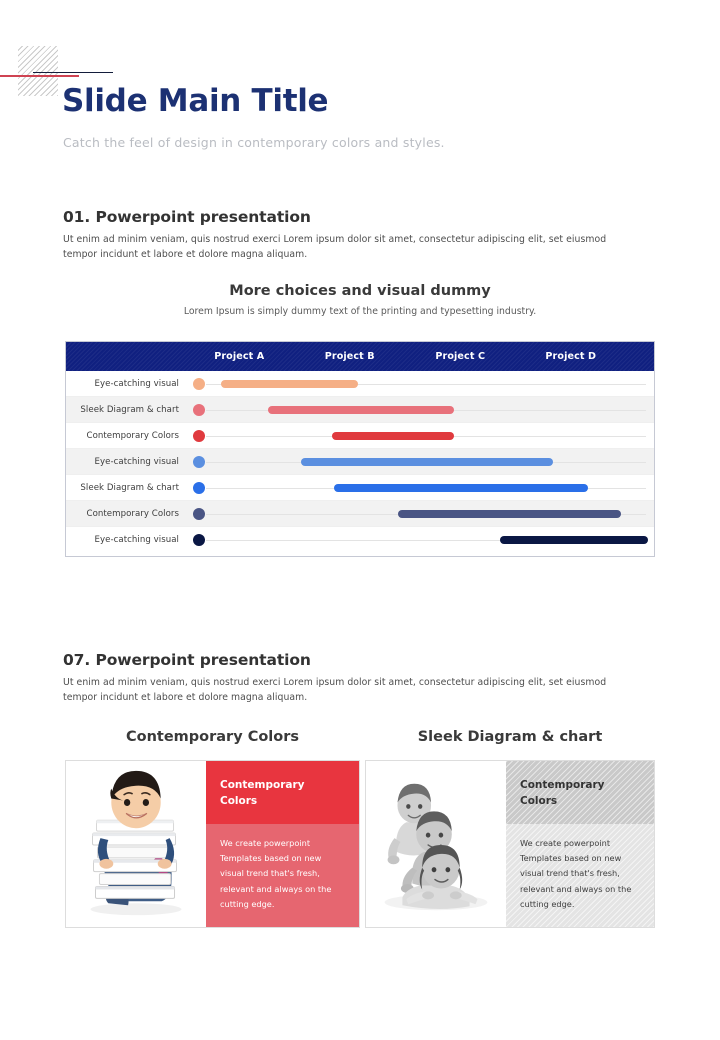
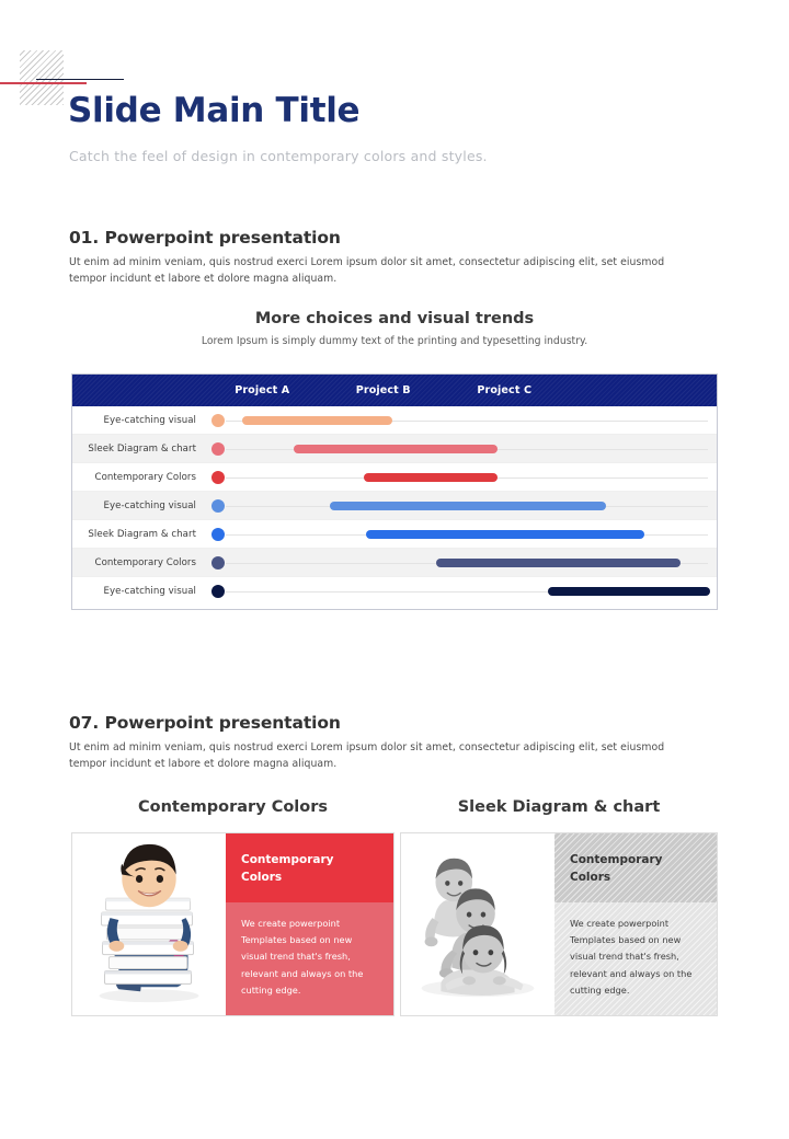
  Slide Main Title
  Catch the feel of design in contemporary colors and styles.
  01. Powerpoint presentation
  Ut enim ad minim veniam, quis nostrud exerci Lorem ipsum dolor sit amet, consectetur adipiscing elit, set eiusmod tempor incidunt et labore et dolore magna aliquam.
- More choices and visual dummy
+ More choices and visual trends
  Lorem Ipsum is simply dummy text of the printing and typesetting industry.
  Project A
  Project B
  Project C
- Project D
  Eye-catching visual
  Sleek Diagram & chart
  Contemporary Colors
  Eye-catching visual
  Sleek Diagram & chart
  Contemporary Colors
  Eye-catching visual
  07. Powerpoint presentation
  Ut enim ad minim veniam, quis nostrud exerci Lorem ipsum dolor sit amet, consectetur adipiscing elit, set eiusmod tempor incidunt et labore et dolore magna aliquam.
  Contemporary Colors
  Sleek Diagram & chart
  Contemporary Colors
  We create powerpoint Templates based on new visual trend that's fresh, relevant and always on the cutting edge.
  Contemporary Colors
  We create powerpoint Templates based on new visual trend that's fresh, relevant and always on the cutting edge.
